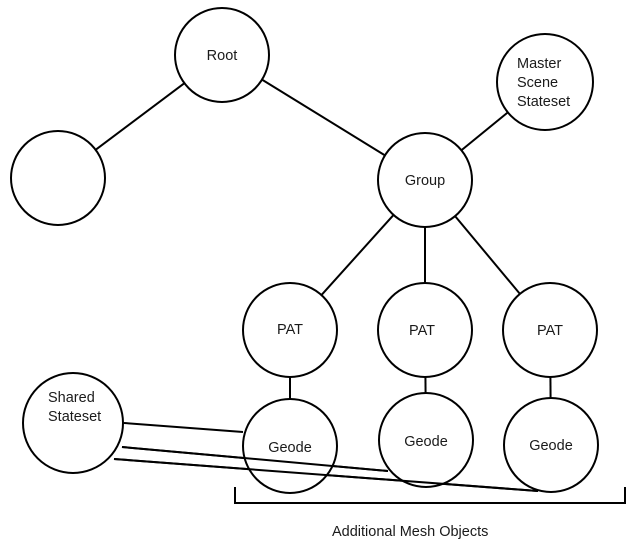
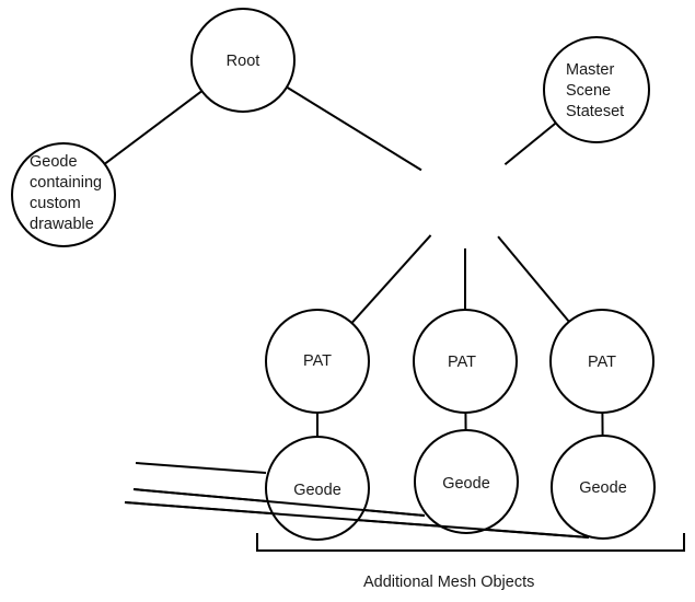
  Root
+ Geode containing custom drawable
  Master Scene Stateset
- Group
  PAT
  PAT
  PAT
- Shared Stateset
  Geode
  Geode
  Geode
  Additional Mesh Objects
